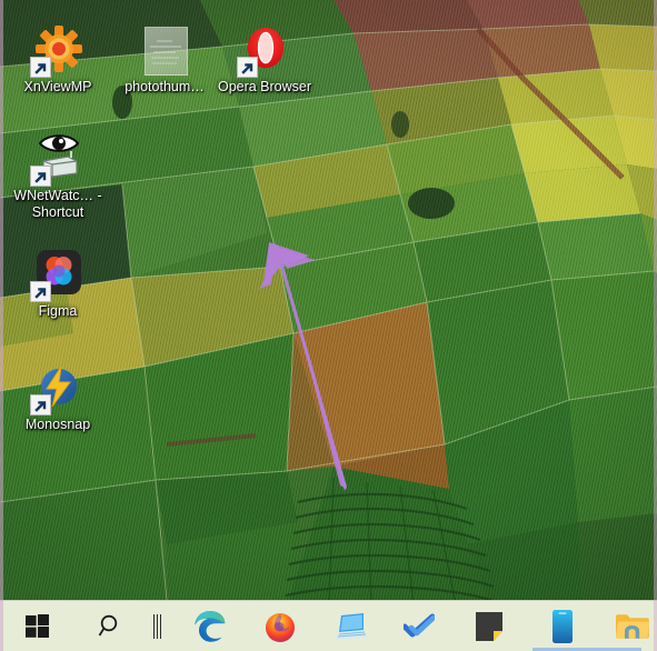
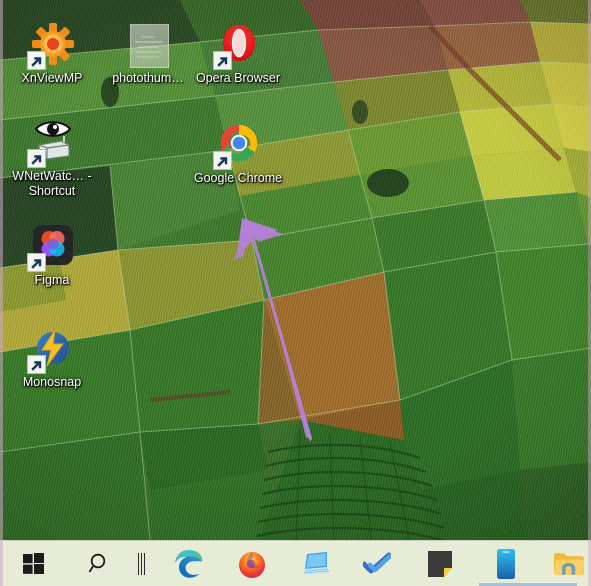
  XnViewMP
  photothum…
  Opera Browser
  WNetWatc… - Shortcut
+ Google Chrome
  Figma
  Monosnap
